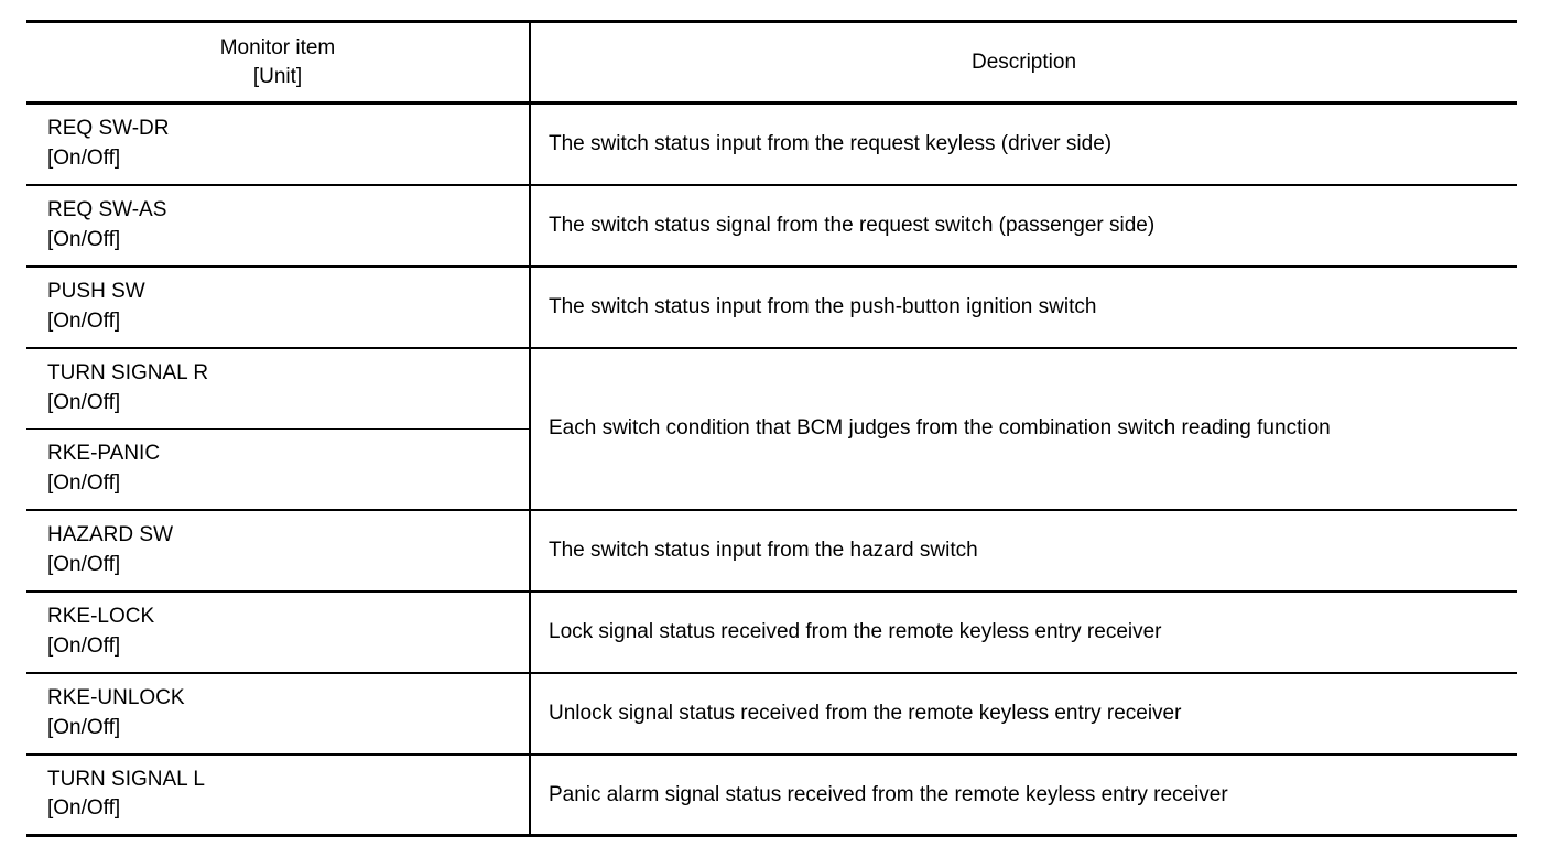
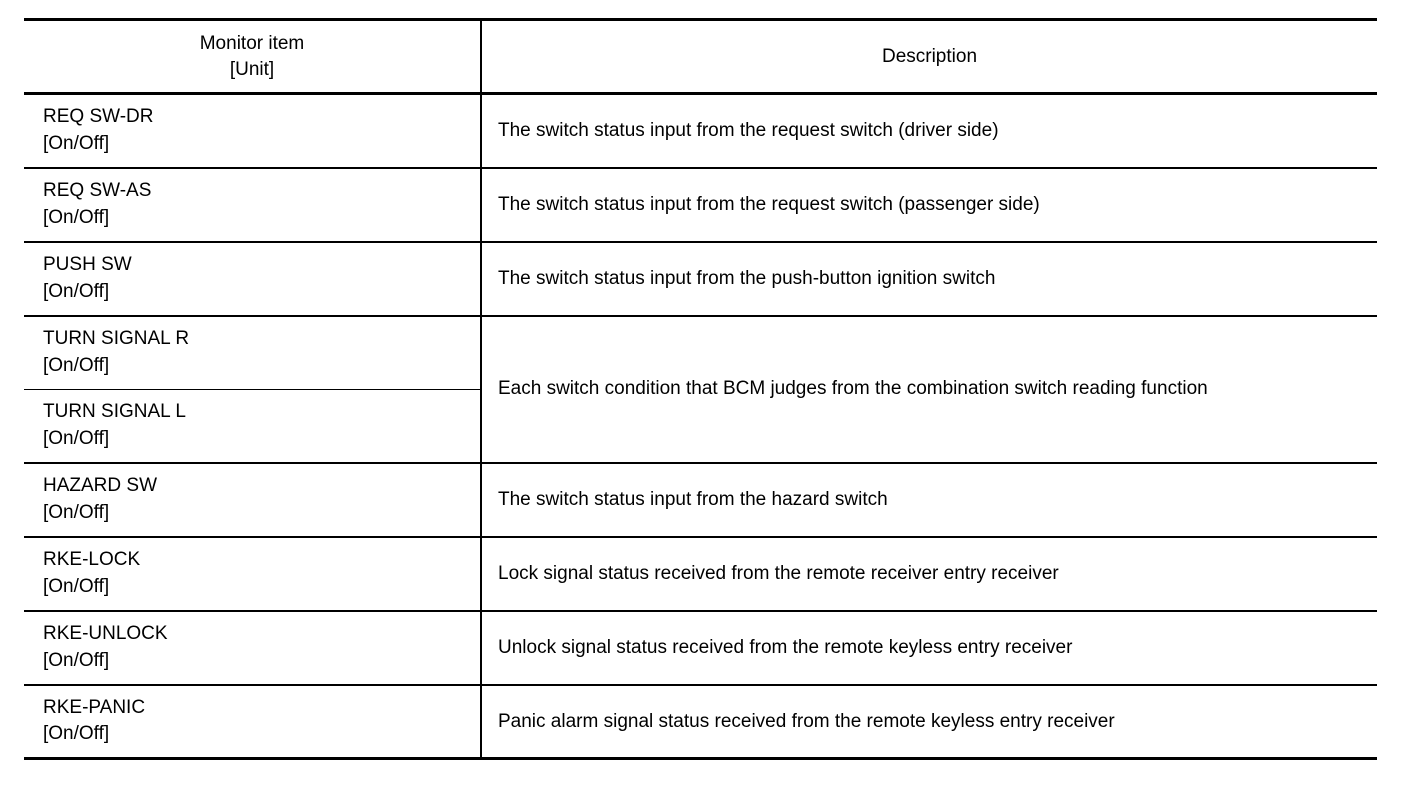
  Monitor item [Unit]	Description
- REQ SW-DR [On/Off]	The switch status input from the request keyless (driver side)
+ REQ SW-DR [On/Off]	The switch status input from the request switch (driver side)
- REQ SW-AS [On/Off]	The switch status signal from the request switch (passenger side)
+ REQ SW-AS [On/Off]	The switch status input from the request switch (passenger side)
  PUSH SW [On/Off]	The switch status input from the push-button ignition switch
  TURN SIGNAL R [On/Off]	Each switch condition that BCM judges from the combination switch reading function
- RKE-PANIC [On/Off]
+ TURN SIGNAL L [On/Off]
  HAZARD SW [On/Off]	The switch status input from the hazard switch
- RKE-LOCK [On/Off]	Lock signal status received from the remote keyless entry receiver
+ RKE-LOCK [On/Off]	Lock signal status received from the remote receiver entry receiver
  RKE-UNLOCK [On/Off]	Unlock signal status received from the remote keyless entry receiver
- TURN SIGNAL L [On/Off]	Panic alarm signal status received from the remote keyless entry receiver
+ RKE-PANIC [On/Off]	Panic alarm signal status received from the remote keyless entry receiver
